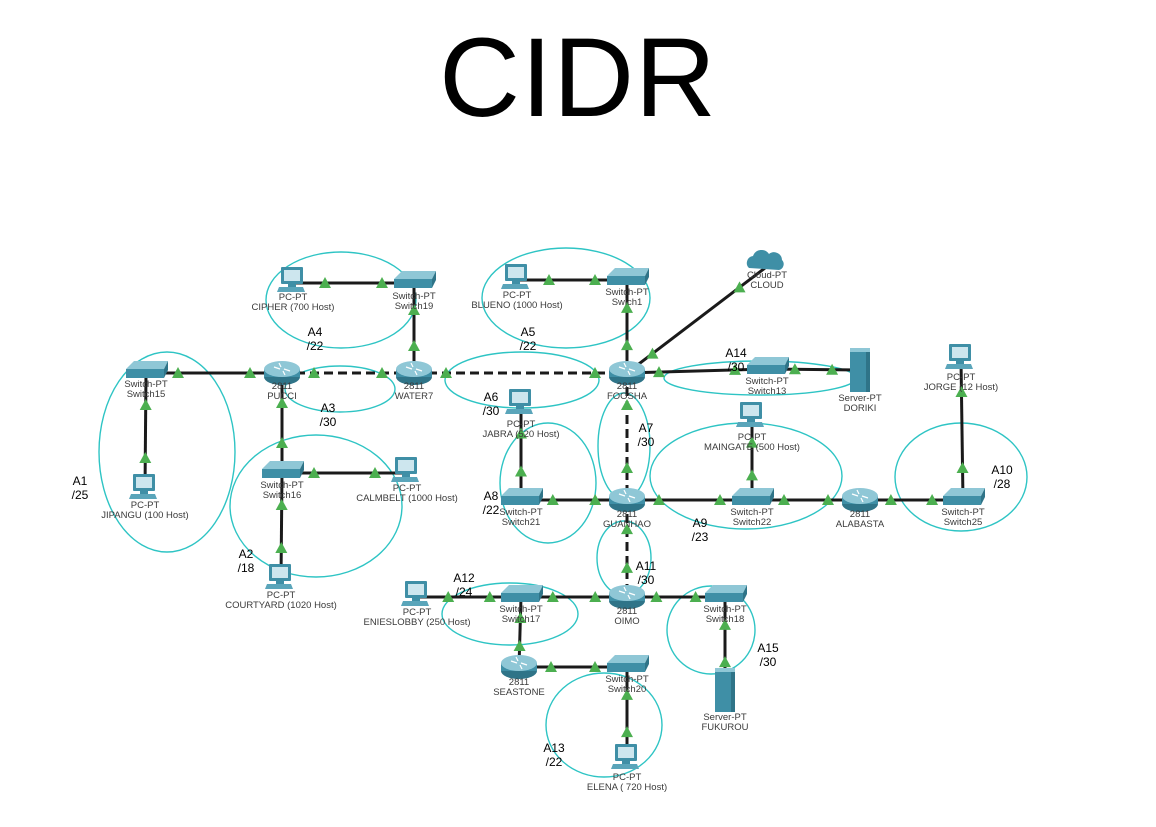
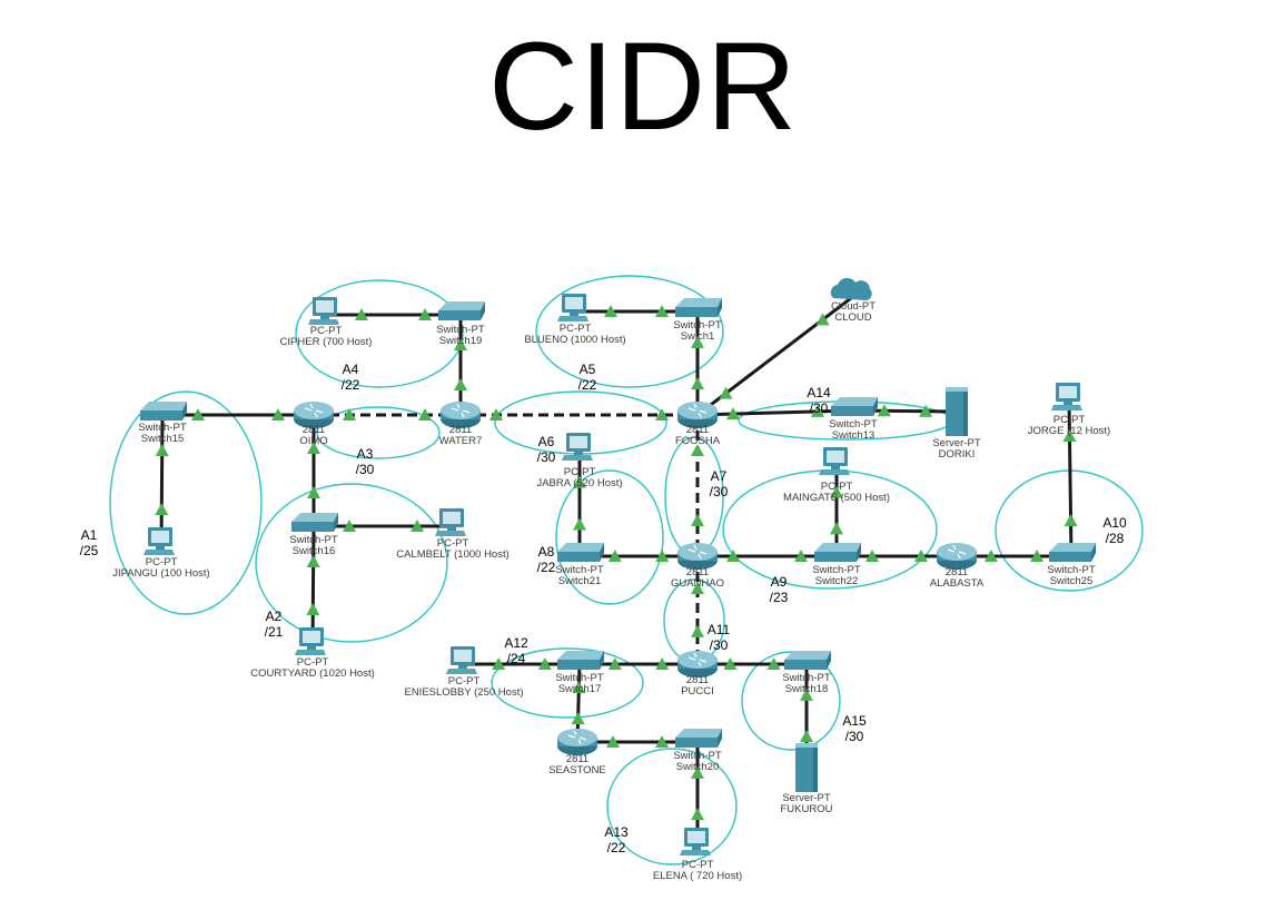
  CIDR
  Switch-PT
  Switch15
  2811
- PUCCI
+ OIMO
  2811
  WATER7
  PC-PT
  CIPHER (700 Host)
  Switch-PT
  Switch19
  PC-PT
  JIPANGU (100 Host)
  Switch-PT
  Switch16
  PC-PT
  CALMBELT (1000 Host)
  PC-PT
  COURTYARD (1020 Host)
  PC-PT
  BLUENO (1000 Host)
  Switch-PT
  Swich1
  Cloud-PT
  CLOUD
  2811
  FOOSHA
  Switch-PT
  Switch13
  Server-PT
  DORIKI
  PC-PT
  JORGE (12 Host)
  PC-PT
  JABRA (520 Host)
  Switch-PT
  Switch21
  2811
  GUANHAO
  PC-PT
  MAINGATE (500 Host)
  Switch-PT
  Switch22
  2811
  ALABASTA
  Switch-PT
  Switch25
  PC-PT
  ENIESLOBBY (250 Host)
  Switch-PT
  Switch17
  2811
- OIMO
+ PUCCI
  Switch-PT
  Switch18
  Server-PT
  FUKUROU
  2811
  SEASTONE
  Switch-PT
  Switch20
  PC-PT
  ELENA ( 720 Host)
  A1
  /25
  A2
- /18
+ /21
  A3
  /30
  A4
  /22
  A5
  /22
  A6
  /30
  A7
  /30
  A8
  /22
  A9
  /23
  A10
  /28
  A11
  /30
  A12
  /24
  A13
  /22
  A14
  /30
  A15
  /30
